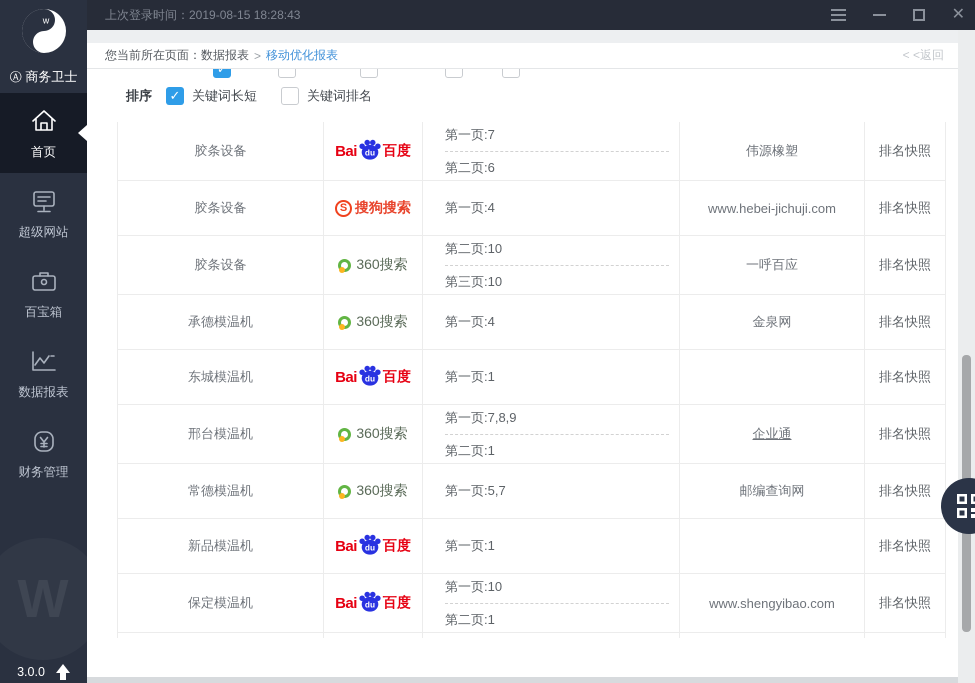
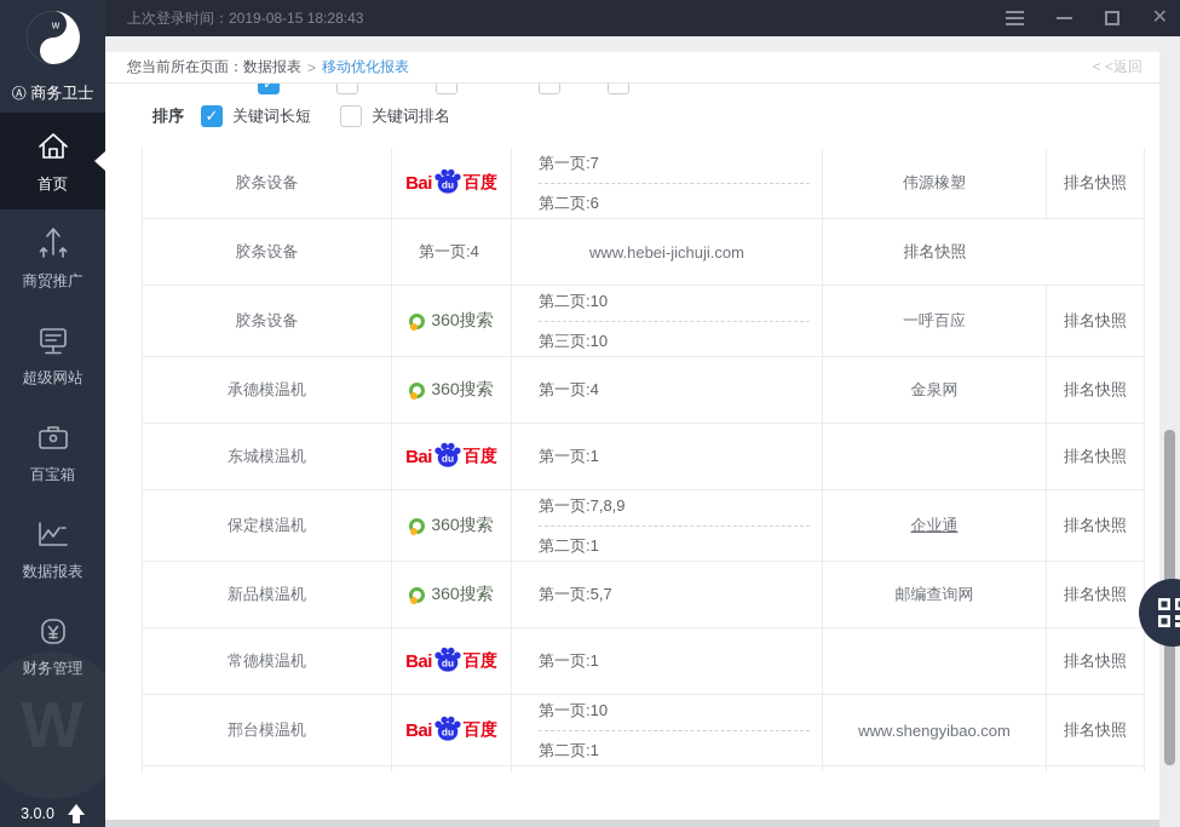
  上次登录时间：2019-08-15 18:28:43
  ✕
  w
  Ⓐ 商务卫士
  首页
+ 商贸推广
  超级网站
  百宝箱
  数据报表
  财务管理
  3.0.0
  您当前所在页面：
  数据报表
  >
  移动优化报表
  < <返回
  ✓
  排序
  ✓
  关键词长短
  关键词排名
  胶条设备
  Bai
  du
  百度
  第一页:7
  第二页:6
  伟源橡塑
  排名快照
  胶条设备
- S
- 搜狗搜索
  第一页:4
  www.hebei-jichuji.com
  排名快照
  胶条设备
  360搜索
  第二页:10
  第三页:10
  一呼百应
  排名快照
  承德模温机
  360搜索
  第一页:4
  金泉网
  排名快照
  东城模温机
  Bai
  du
  百度
  第一页:1
  排名快照
- 邢台模温机
+ 保定模温机
  360搜索
  第一页:7,8,9
  第二页:1
  企业通
  排名快照
- 常德模温机
+ 新品模温机
  360搜索
  第一页:5,7
  邮编查询网
  排名快照
- 新品模温机
+ 常德模温机
  Bai
  du
  百度
  第一页:1
  排名快照
- 保定模温机
+ 邢台模温机
  Bai
  du
  百度
  第一页:10
  第二页:1
  www.shengyibao.com
  排名快照
